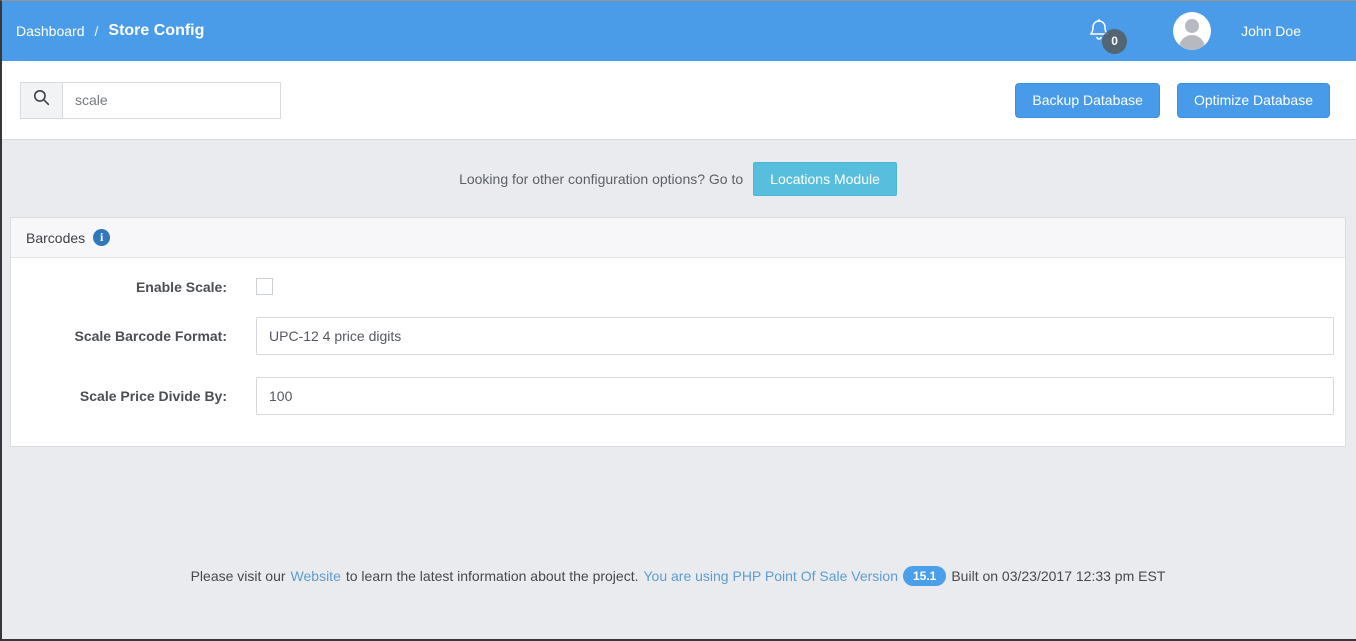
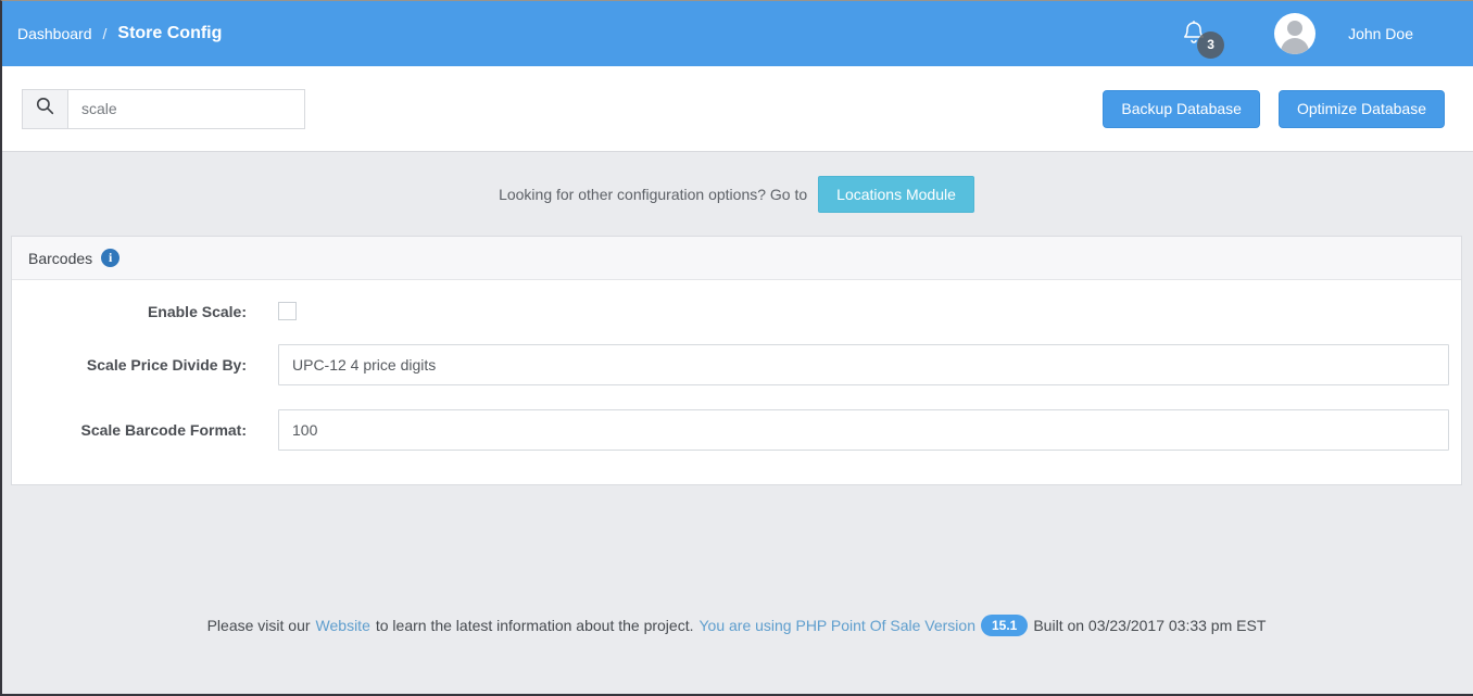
  Dashboard
  /
  Store Config
- 0
+ 3
  John Doe
  scale
  Backup Database
  Optimize Database
  Looking for other configuration options? Go to
  Locations Module
  Barcodes
  i
  Enable Scale:
- Scale Barcode Format:
+ Scale Price Divide By:
  UPC-12 4 price digits
- Scale Price Divide By:
+ Scale Barcode Format:
  100
  Please visit our
  Website
  to learn the latest information about the project.
  You are using PHP Point Of Sale Version
  15.1
- Built on 03/23/2017 12:33 pm EST
+ Built on 03/23/2017 03:33 pm EST
